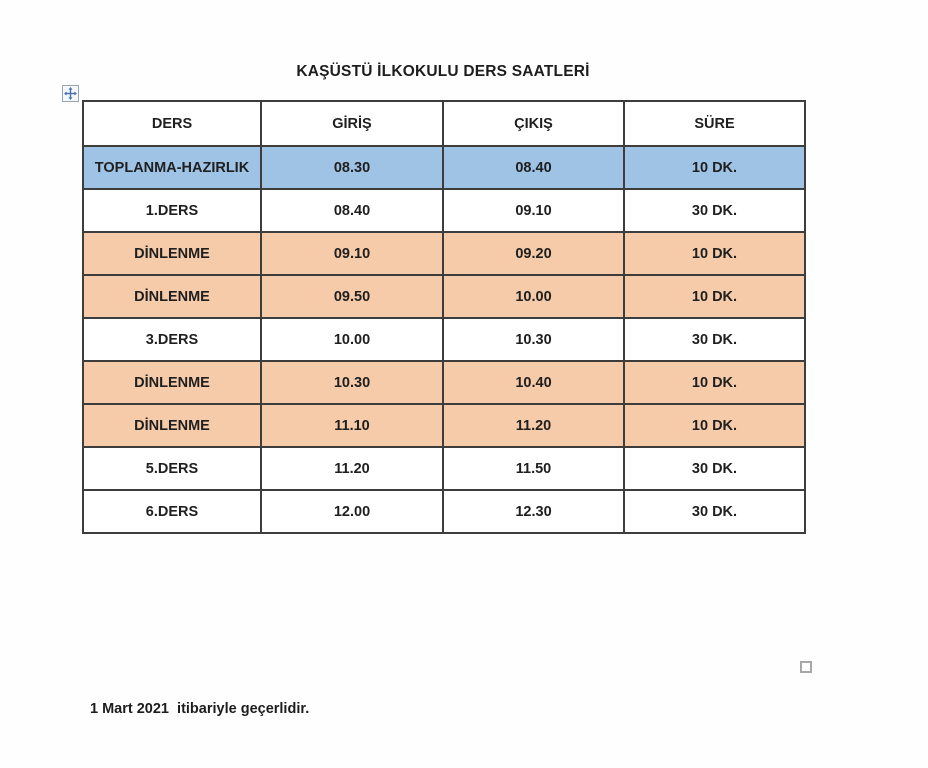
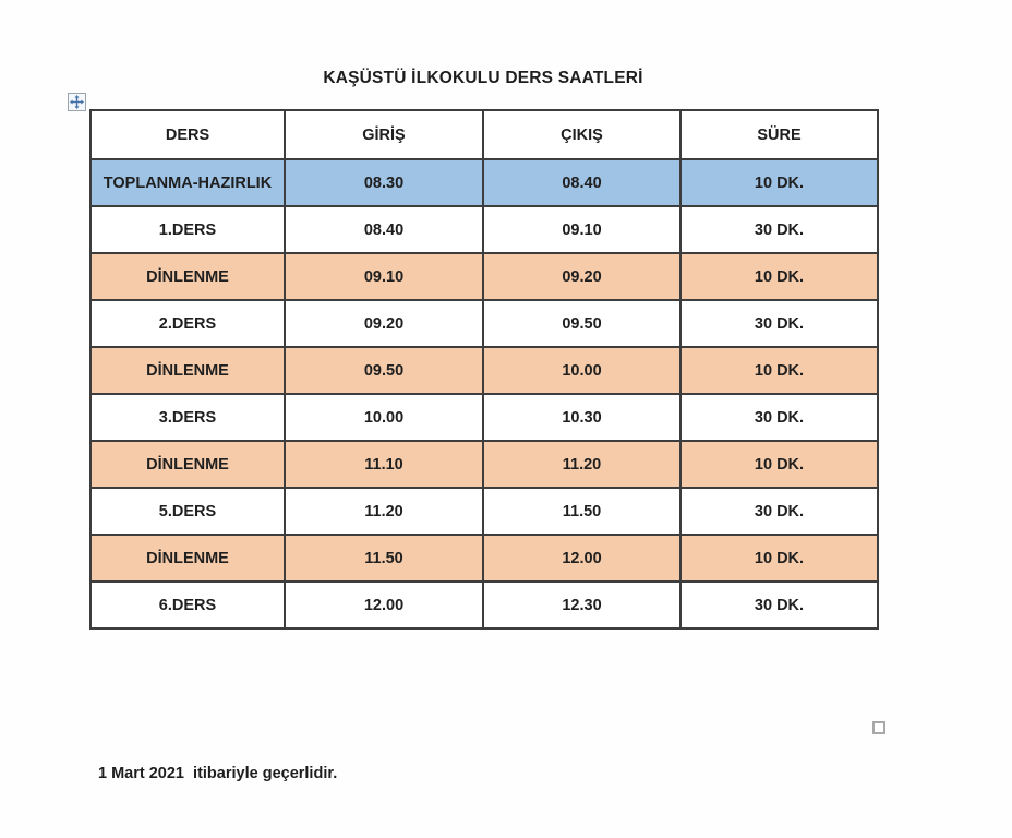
  KAŞÜSTÜ İLKOKULU DERS SAATLERİ
  DERS	GİRİŞ	ÇIKIŞ	SÜRE
  TOPLANMA-HAZIRLIK	08.30	08.40	10 DK.
  1.DERS	08.40	09.10	30 DK.
  DİNLENME	09.10	09.20	10 DK.
+ 2.DERS	09.20	09.50	30 DK.
  DİNLENME	09.50	10.00	10 DK.
  3.DERS	10.00	10.30	30 DK.
- DİNLENME	10.30	10.40	10 DK.
  DİNLENME	11.10	11.20	10 DK.
  5.DERS	11.20	11.50	30 DK.
+ DİNLENME	11.50	12.00	10 DK.
  6.DERS	12.00	12.30	30 DK.
  1 Mart 2021 itibariyle geçerlidir.
